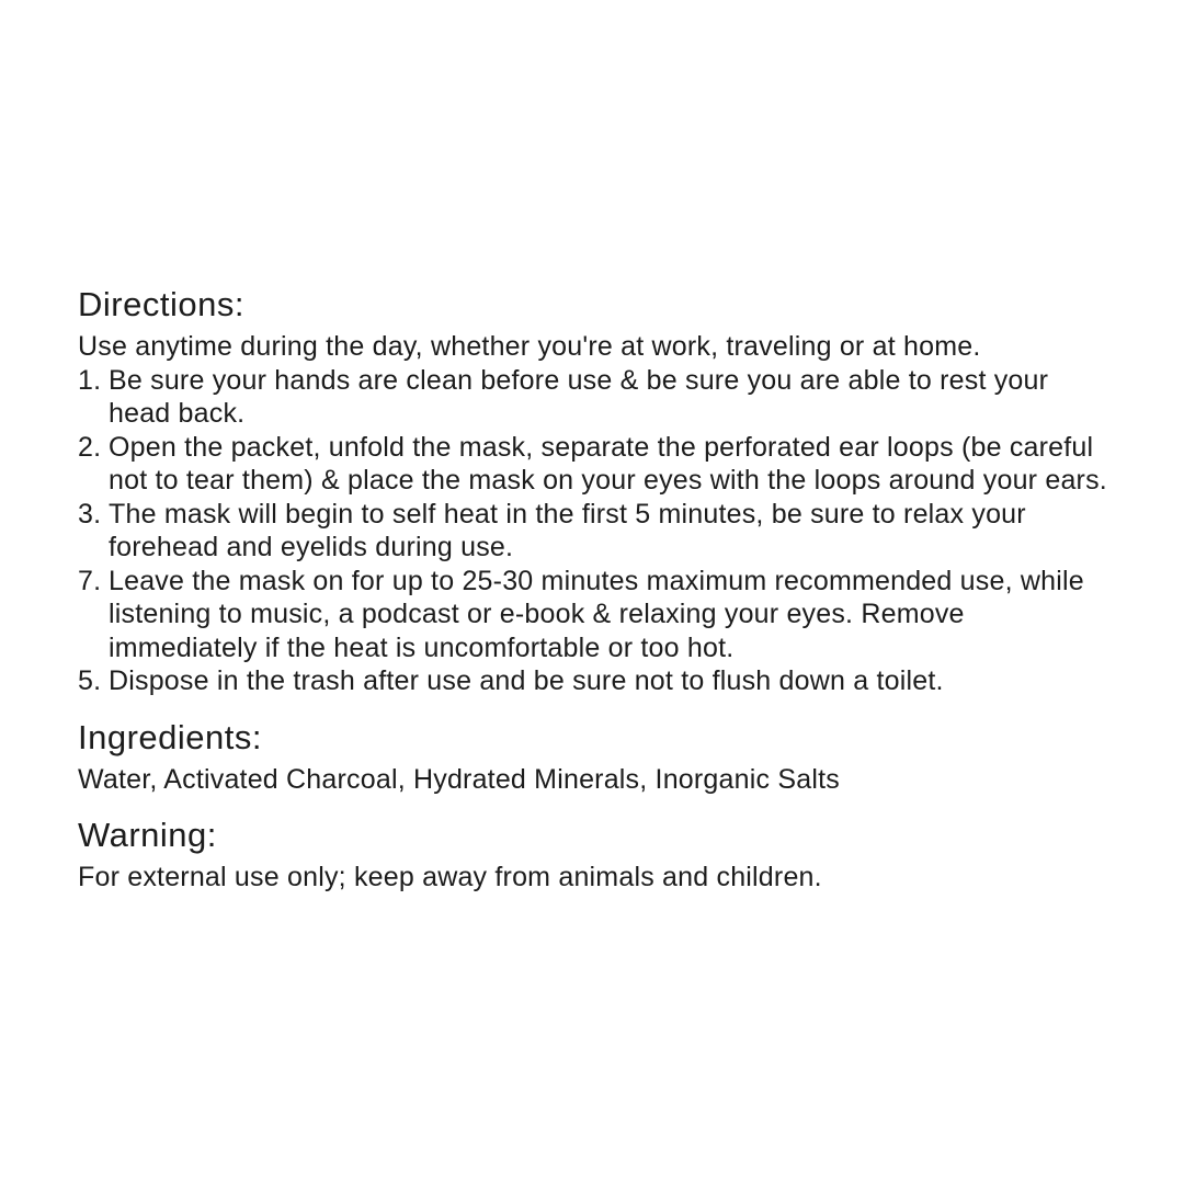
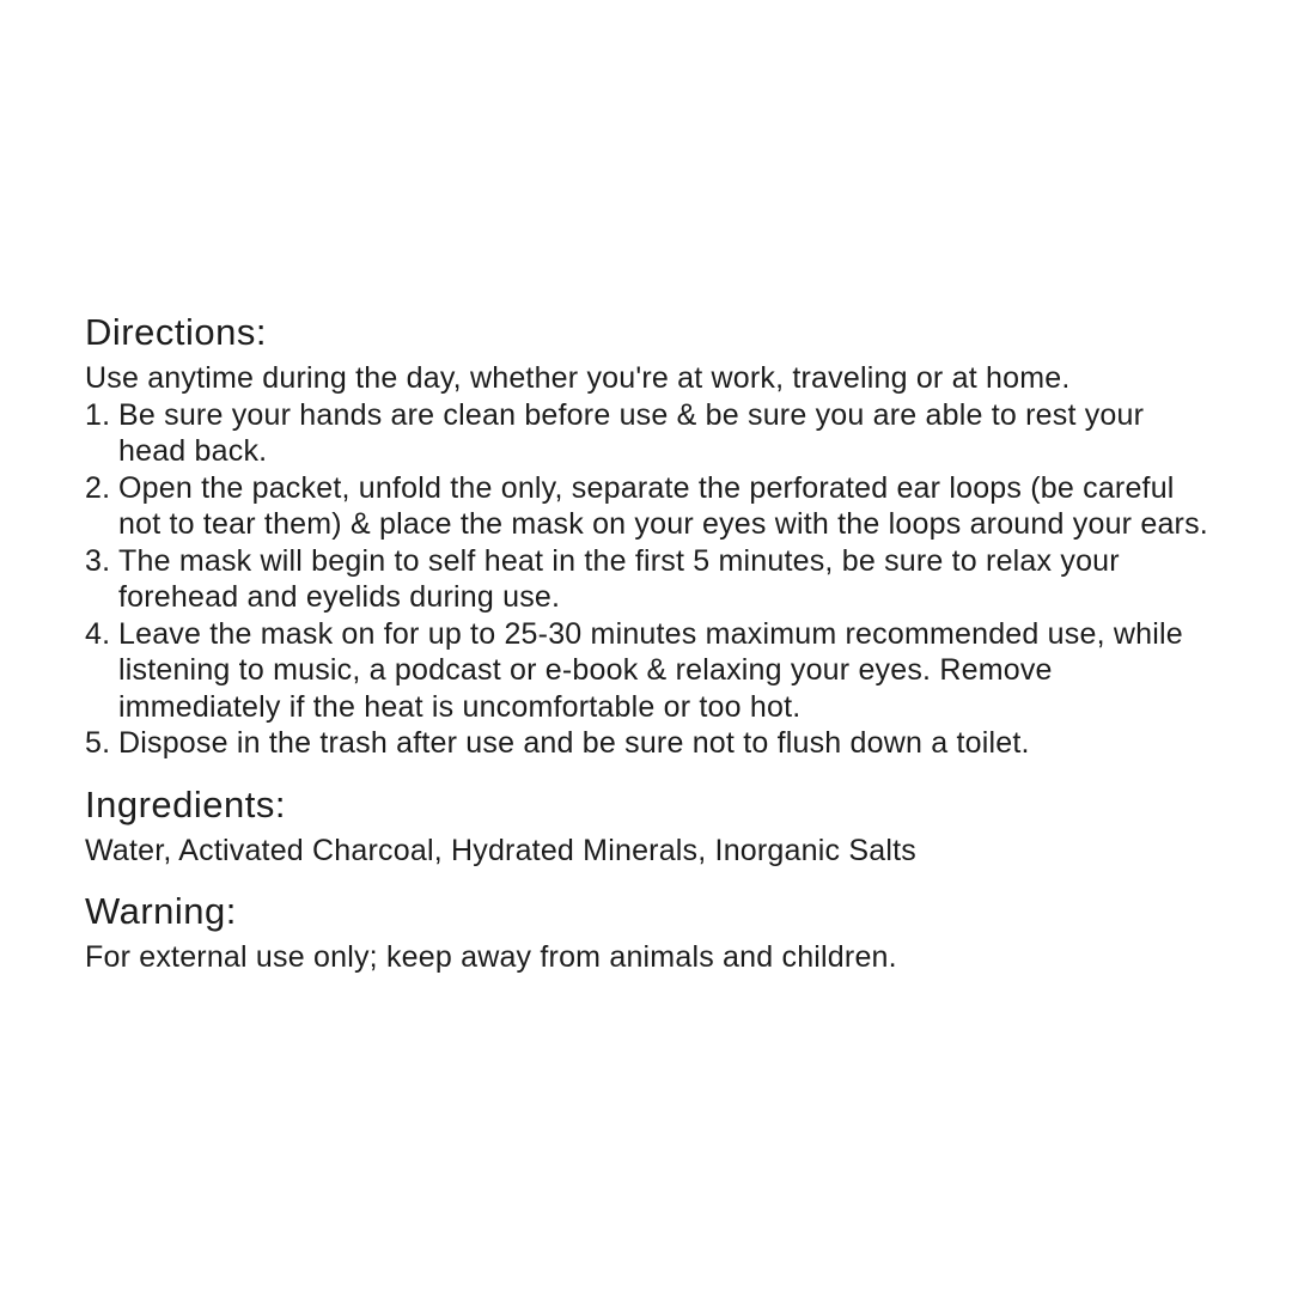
  Directions:
  Use anytime during the day, whether you're at work, traveling or at home.
  1.
  Be sure your hands are clean before use & be sure you are able to rest your head back.
  2.
- Open the packet, unfold the mask, separate the perforated ear loops (be careful not to tear them) & place the mask on your eyes with the loops around your ears.
+ Open the packet, unfold the only, separate the perforated ear loops (be careful not to tear them) & place the mask on your eyes with the loops around your ears.
  3.
  The mask will begin to self heat in the first 5 minutes, be sure to relax your forehead and eyelids during use.
- 7.
+ 4.
  Leave the mask on for up to 25-30 minutes maximum recommended use, while listening to music, a podcast or e-book & relaxing your eyes. Remove immediately if the heat is uncomfortable or too hot.
  5.
  Dispose in the trash after use and be sure not to flush down a toilet.
  Ingredients:
  Water, Activated Charcoal, Hydrated Minerals, Inorganic Salts
  Warning:
  For external use only; keep away from animals and children.
